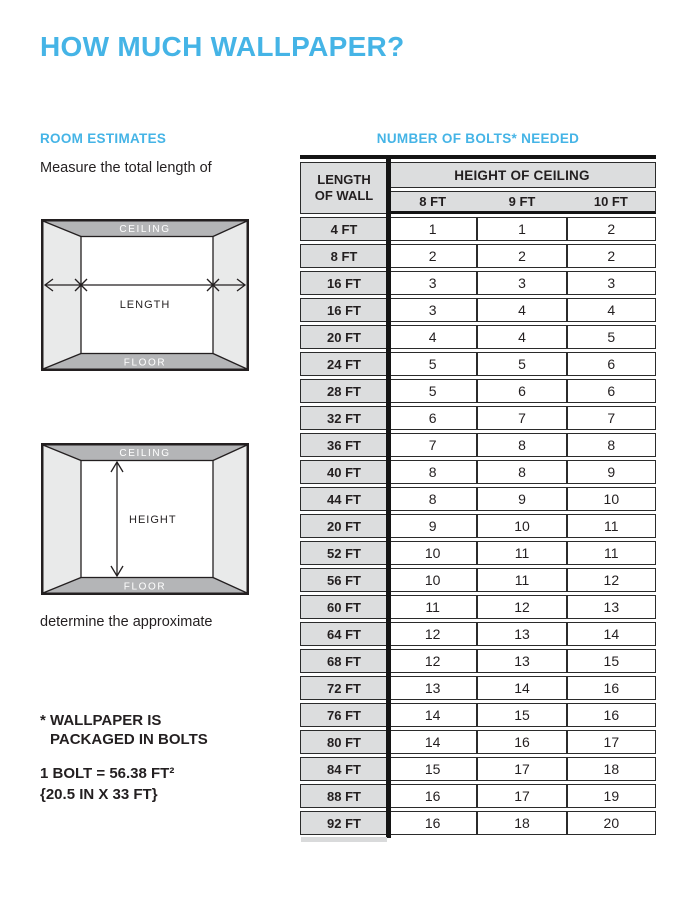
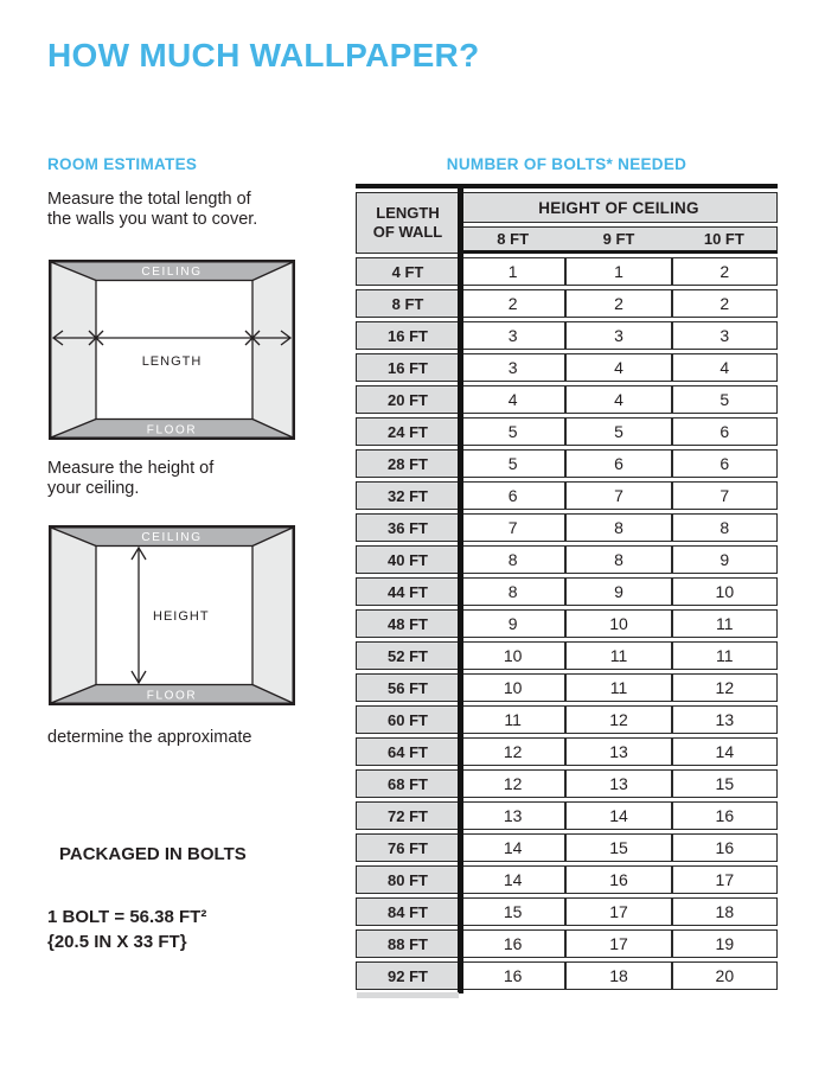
  HOW MUCH WALLPAPER?
  ROOM ESTIMATES
  Measure the total length of
+ the walls you want to cover.
  CEILING
  FLOOR
  LENGTH
+ Measure the height of
+ your ceiling.
  CEILING
  FLOOR
  HEIGHT
  determine the approximate
- * WALLPAPER IS
  PACKAGED IN BOLTS
  1 BOLT = 56.38 FT²
  {20.5 IN X 33 FT}
  NUMBER OF BOLTS* NEEDED
  LENGTHOF WALL	HEIGHT OF CEILING
  8 FT	9 FT	10 FT
  4 FT	1	1	2
  8 FT	2	2	2
  16 FT	3	3	3
  16 FT	3	4	4
  20 FT	4	4	5
  24 FT	5	5	6
  28 FT	5	6	6
  32 FT	6	7	7
  36 FT	7	8	8
  40 FT	8	8	9
  44 FT	8	9	10
- 20 FT	9	10	11
+ 48 FT	9	10	11
  52 FT	10	11	11
  56 FT	10	11	12
  60 FT	11	12	13
  64 FT	12	13	14
  68 FT	12	13	15
  72 FT	13	14	16
  76 FT	14	15	16
  80 FT	14	16	17
  84 FT	15	17	18
  88 FT	16	17	19
  92 FT	16	18	20
